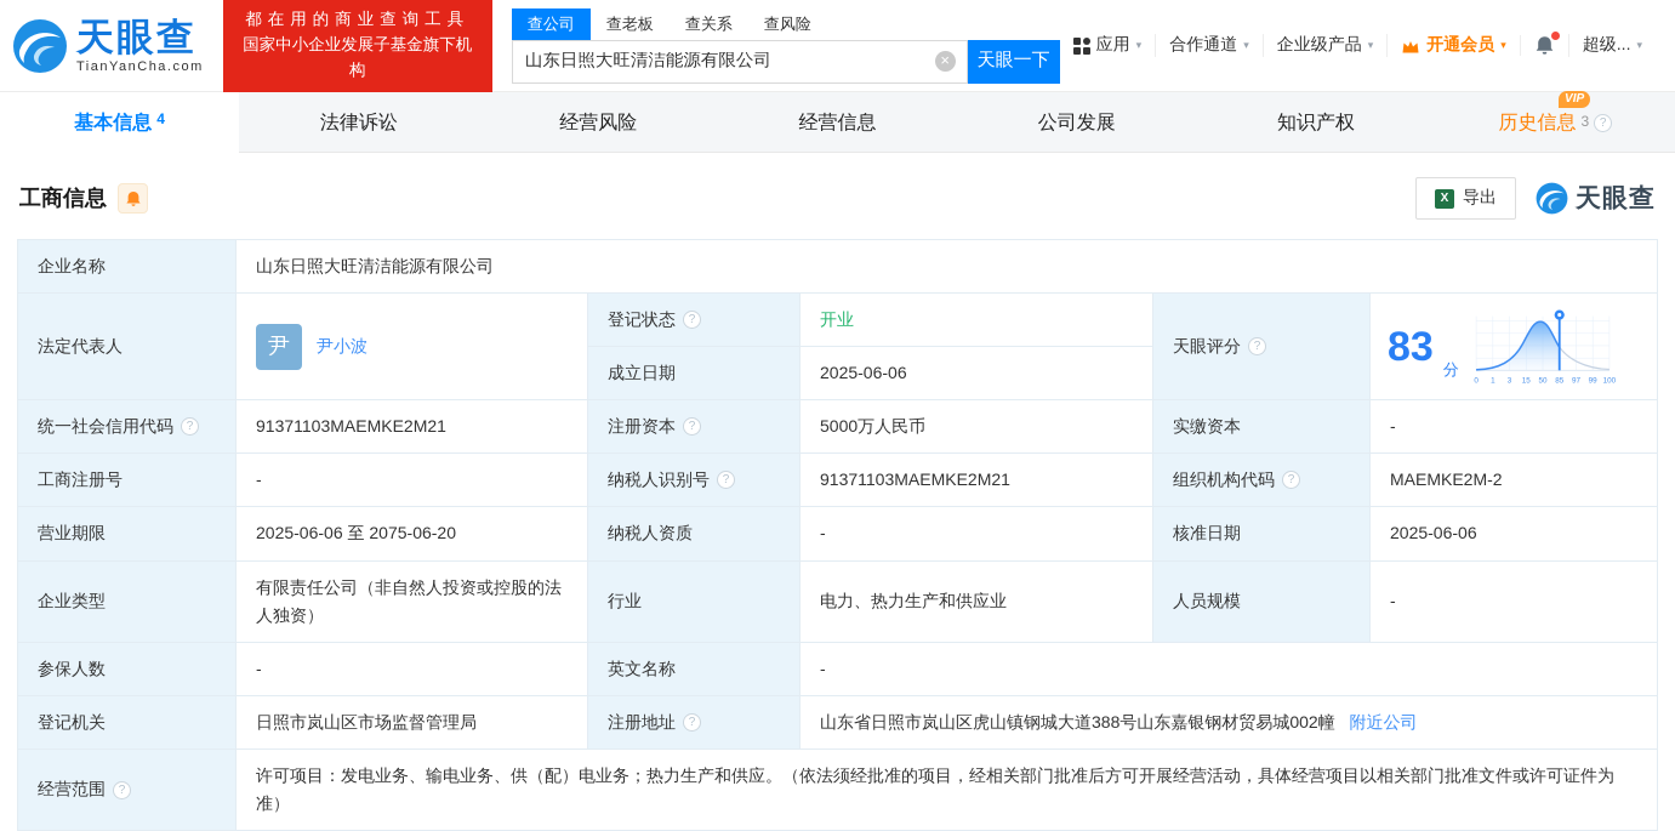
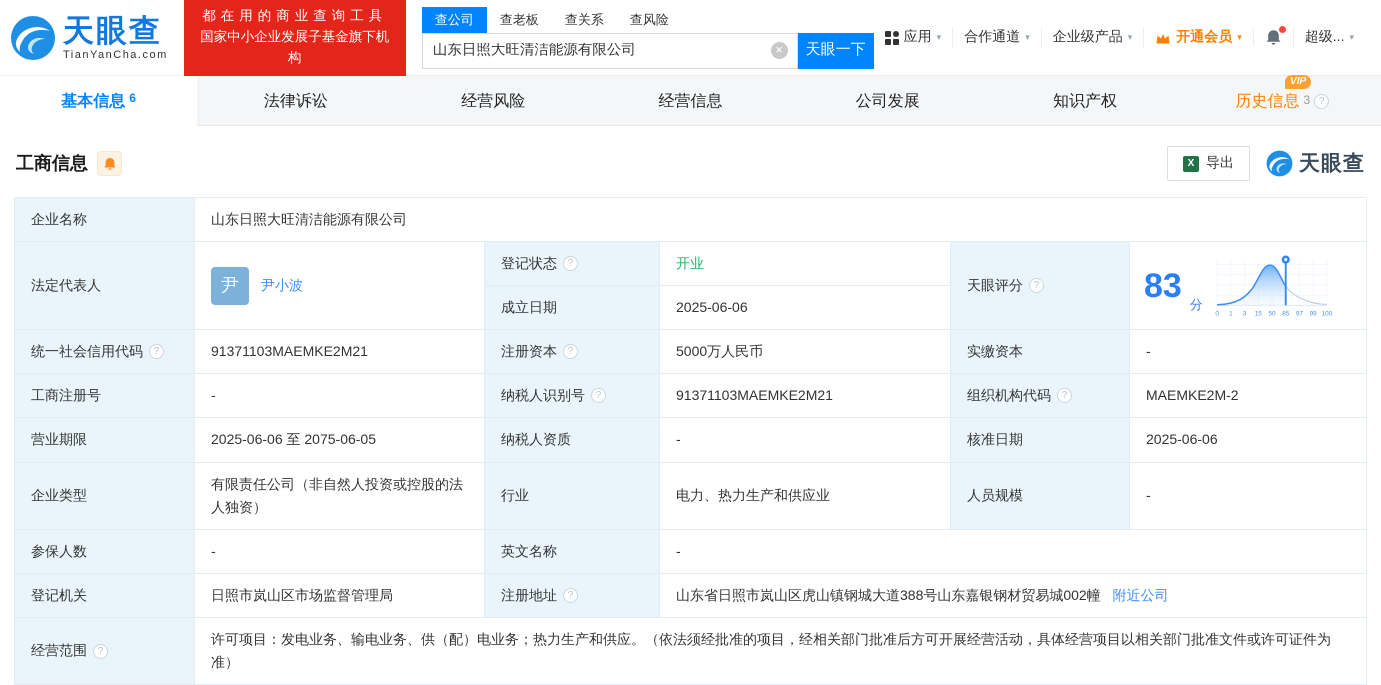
  天眼查
  TianYanCha.com
  都在用的商业查询工具
  国家中小企业发展子基金旗下机构
  查公司
  查老板
  查关系
  查风险
  山东日照大旺清洁能源有限公司
  ×
  天眼一下
  应用
  ▾
  合作通道
  ▾
  企业级产品
  ▾
  开通会员
  ▾
  超级...
  ▾
  基本信息
- 4
+ 6
  法律诉讼
  经营风险
  经营信息
  公司发展
  知识产权
  VIP
  历史信息
  3
  ?
  工商信息
  X
  导出
  天眼查
  企业名称	山东日照大旺清洁能源有限公司
  成立日期	2025-06-06
  统一社会信用代码 ?	91371103MAEMKE2M21	注册资本 ?	5000万人民币	实缴资本	-
  工商注册号	-	纳税人识别号 ?	91371103MAEMKE2M21	组织机构代码 ?	MAEMKE2M-2
- 营业期限	2025-06-06 至 2075-06-20	纳税人资质	-	核准日期	2025-06-06
+ 营业期限	2025-06-06 至 2075-06-05	纳税人资质	-	核准日期	2025-06-06
  企业类型	有限责任公司（非自然人投资或控股的法人独资）	行业	电力、热力生产和供应业	人员规模	-
  参保人数	-	英文名称	-
  登记机关	日照市岚山区市场监督管理局	注册地址 ?	山东省日照市岚山区虎山镇钢城大道388号山东嘉银钢材贸易城002幢 附近公司
  经营范围 ?	许可项目：发电业务、输电业务、供（配）电业务；热力生产和供应。（依法须经批准的项目，经相关部门批准后方可开展经营活动，具体经营项目以相关部门批准文件或许可证件为准）
